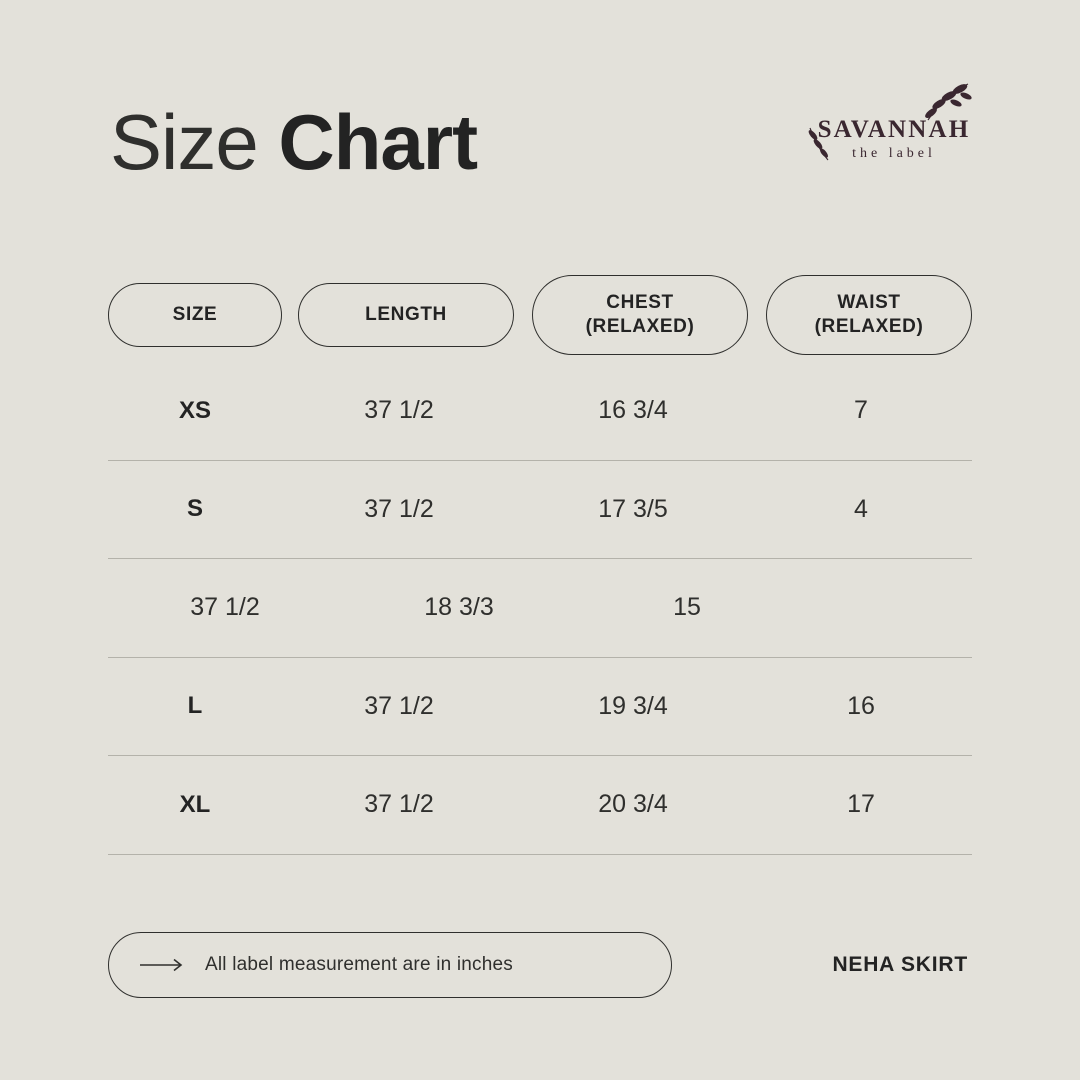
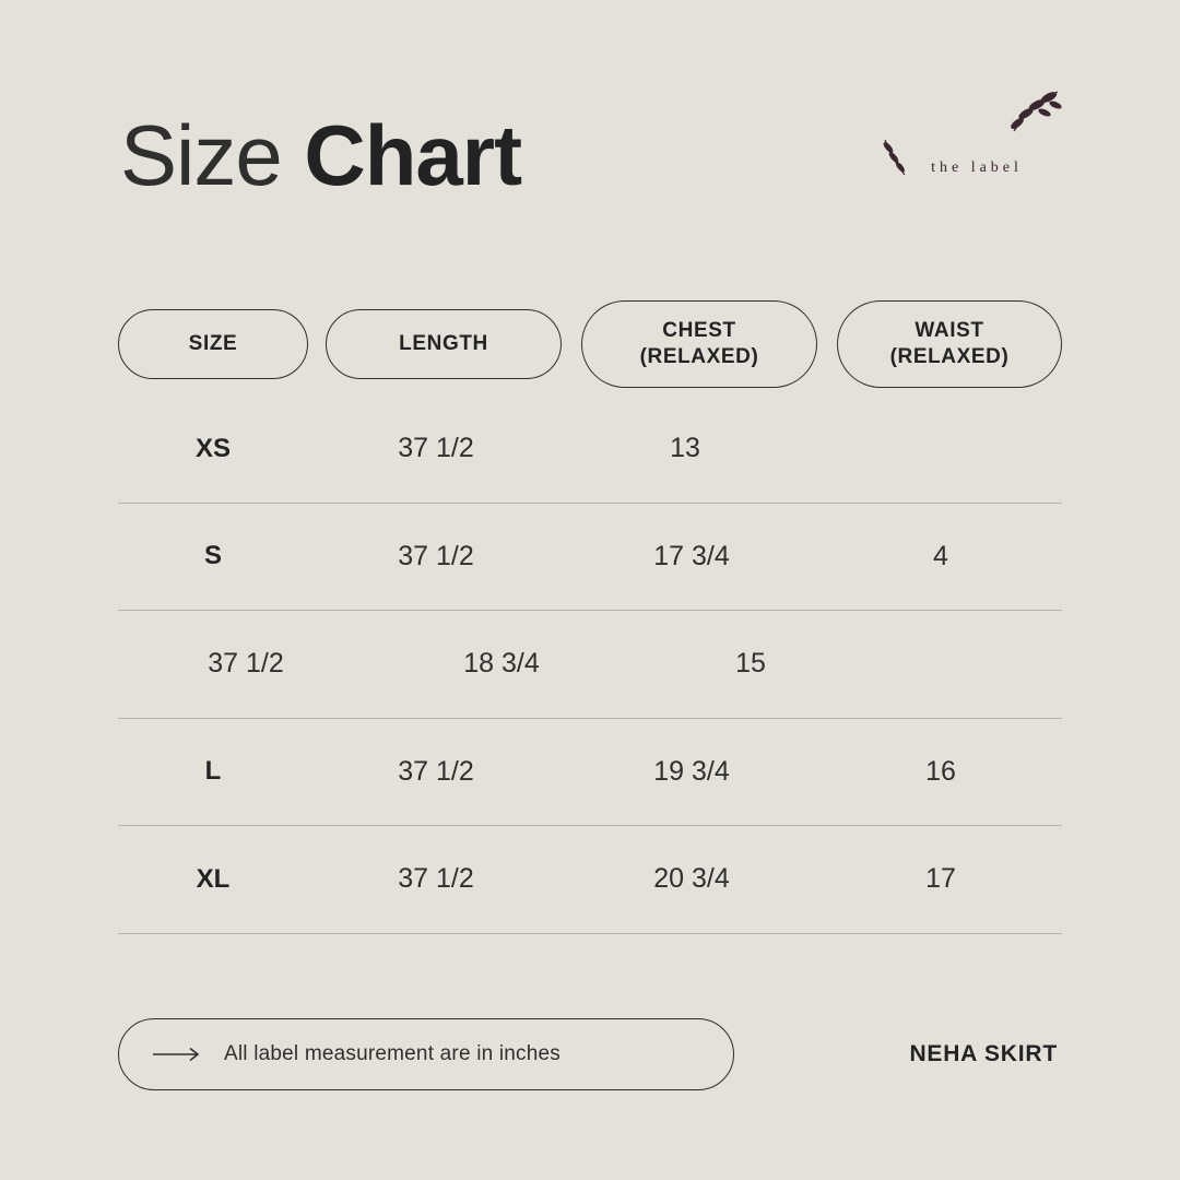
  Size Chart
- SAVANNAH
  the label
  SIZE
  LENGTH
  CHEST
  (RELAXED)
  WAIST
  (RELAXED)
  XS
  37 1/2
- 16 3/4
- 7
+ 13
  S
  37 1/2
- 17 3/5
+ 17 3/4
  4
  37 1/2
- 18 3/3
+ 18 3/4
  15
  L
  37 1/2
  19 3/4
  16
  XL
  37 1/2
  20 3/4
  17
  All label measurement are in inches
  NEHA SKIRT
